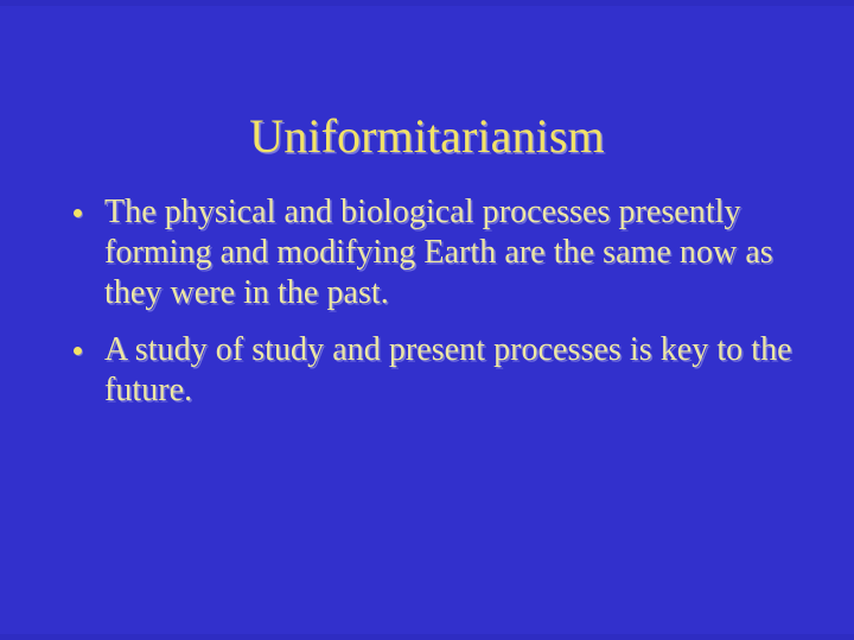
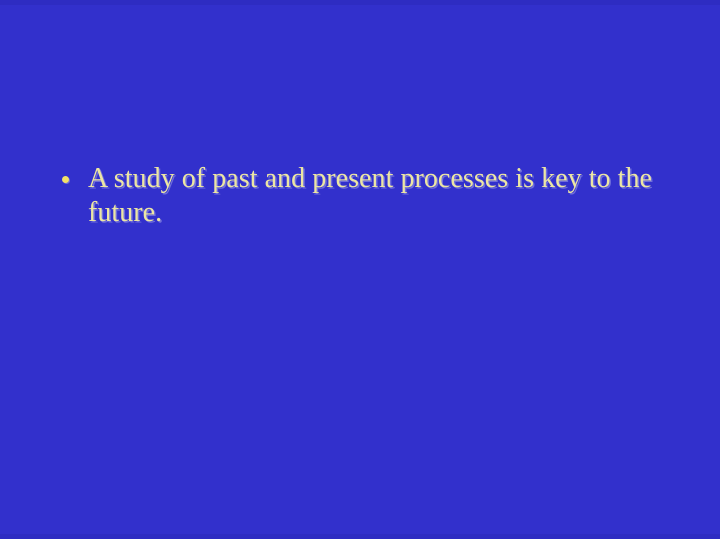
- Uniformitarianism
- The physical and biological processes presently forming and modifying Earth are the same now as they were in the past.
- A study of study and present processes is key to the future.
+ A study of past and present processes is key to the future.
